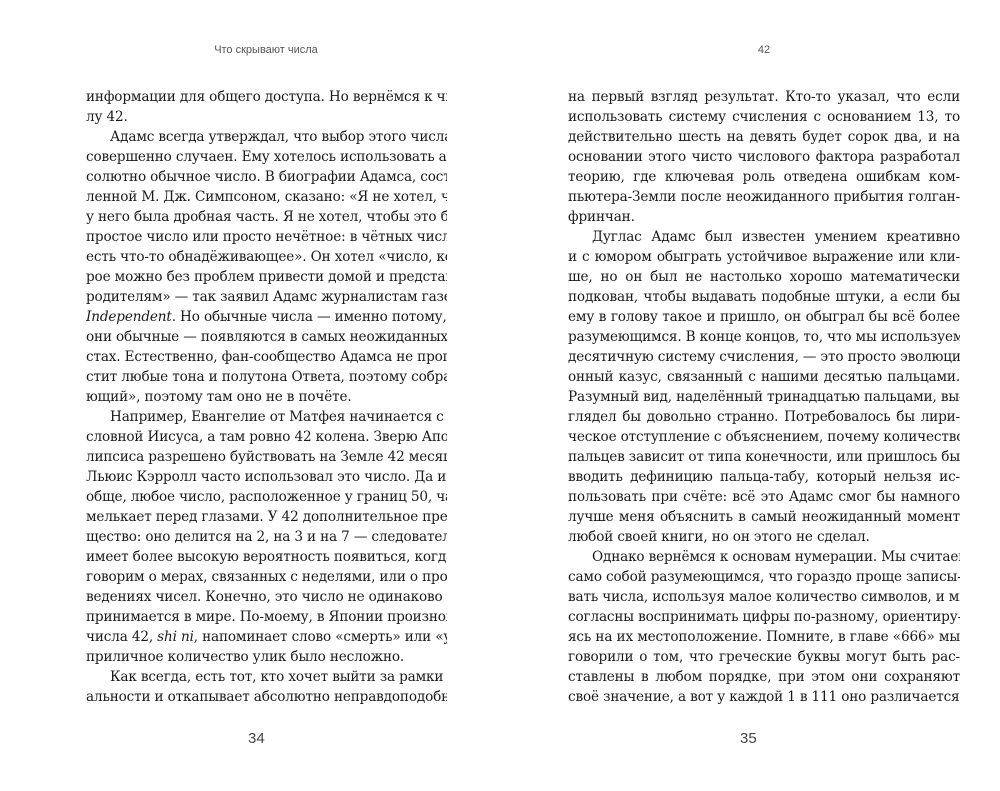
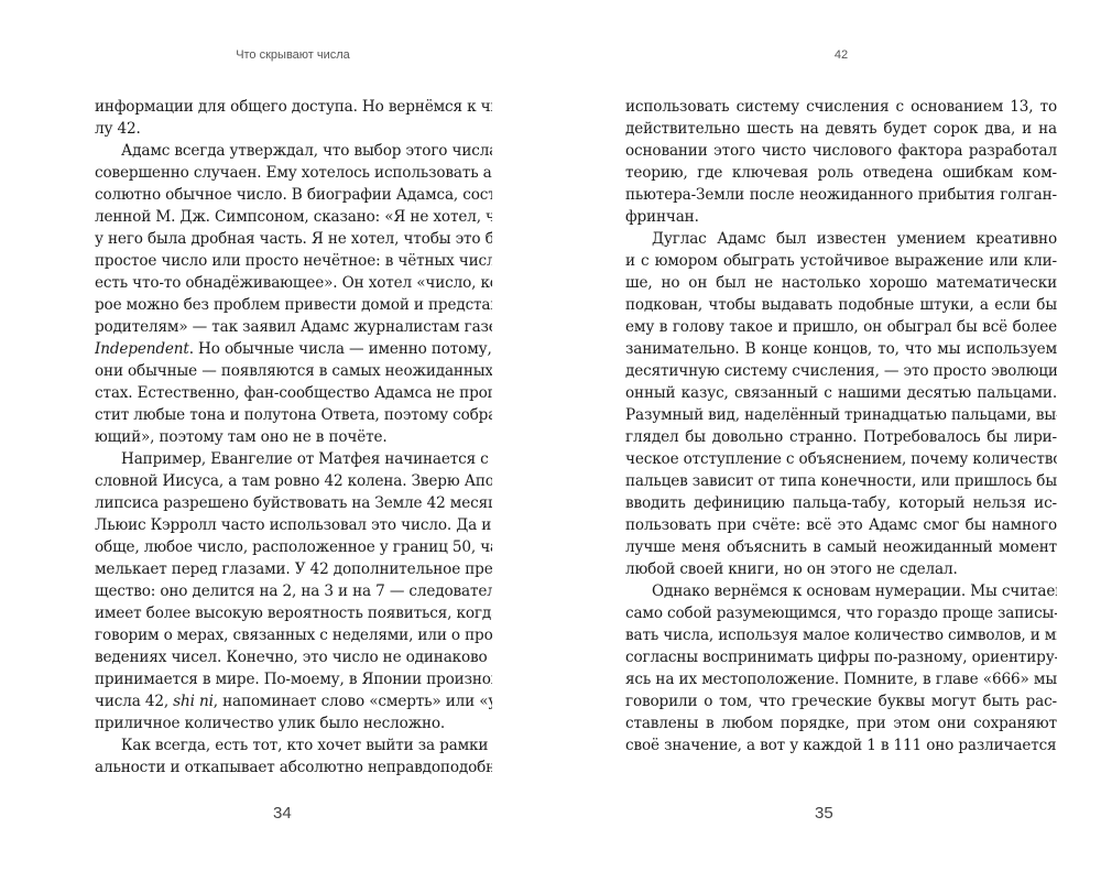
  Что скрывают числа
  информации для общего доступа. Но вернёмся к ч
  лу 42.
  Адамс всегда утверждал, что выбор этого числ
  совершенно случаен. Ему хотелось использовать а
  солютно обычное число. В биографии Адамса, сост
  ленной М. Дж. Симпсоном, сказано: «Я не хотел, ч
  у него была дробная часть. Я не хотел, чтобы это б
  простое число или просто нечётное: в чётных числ
  есть что-то обнадёживающее». Он хотел «число, к
  рое можно без проблем привести домой и предста
  родителям» — так заявил Адамс журналистам газ
  Independent. Но обычные числа — именно потому,
  они обычные — появляются в самых неожиданных
  стах. Естественно, фан-сообщество Адамса не про
  стит любые тона и полутона Ответа, поэтому собр
  ющий», поэтому там оно не в почёте.
  Например, Евангелие от Матфея начинается с
  словной Иисуса, а там ровно 42 колена. Зверю Апо
  липсиса разрешено буйствовать на Земле 42 меся
  Льюис Кэрролл часто использовал это число. Да и
  обще, любое число, расположенное у границ 50, ч
  мелькает перед глазами. У 42 дополнительное пре
  щество: оно делится на 2, на 3 и на 7 — следовател
  имеет более высокую вероятность появиться, когд
  говорим о мерах, связанных с неделями, или о про
  ведениях чисел. Конечно, это число не одинаково
  принимается в мире. По-моему, в Японии произно
  числа 42, shi ni, напоминает слово «смерть» или «
  приличное количество улик было несложно.
  Как всегда, есть тот, кто хочет выйти за рамки
  альности и откапывает абсолютно неправдоподобн
  34
  42
- на первый взгляд результат. Кто-то указал, что если
  использовать систему счисления с основанием 13, то
  действительно шесть на девять будет сорок два, и на
  основании этого чисто числового фактора разработал
  теорию, где ключевая роль отведена ошибкам ком-
  пьютера-Земли после неожиданного прибытия голган-
  фринчан.
  Дуглас Адамс был известен умением креативно
  и с юмором обыграть устойчивое выражение или кли-
  ше, но он был не настолько хорошо математически
  подкован, чтобы выдавать подобные штуки, а если бы
  ему в голову такое и пришло, он обыграл бы всё более
- разумеющимся. В конце концов, то, что мы используем
+ занимательно. В конце концов, то, что мы используем
  десятичную систему счисления, — это просто эволюци
  онный казус, связанный с нашими десятью пальцами.
  Разумный вид, наделённый тринадцатью пальцами, вы
  глядел бы довольно странно. Потребовалось бы лири-
  ческое отступление с объяснением, почему количеств
  пальцев зависит от типа конечности, или пришлось бы
  вводить дефиницию пальца-табу, который нельзя ис-
  пользовать при счёте: всё это Адамс смог бы намного
  лучше меня объяснить в самый неожиданный момент
  любой своей книги, но он этого не сделал.
  Однако вернёмся к основам нумерации. Мы считае
  само собой разумеющимся, что гораздо проще записы-
  вать числа, используя малое количество символов, и м
  согласны воспринимать цифры по-разному, ориентиру-
  ясь на их местоположение. Помните, в главе «666» мы
  говорили о том, что греческие буквы могут быть рас-
  ставлены в любом порядке, при этом они сохраняют
  своё значение, а вот у каждой 1 в 111 оно различается
  35
